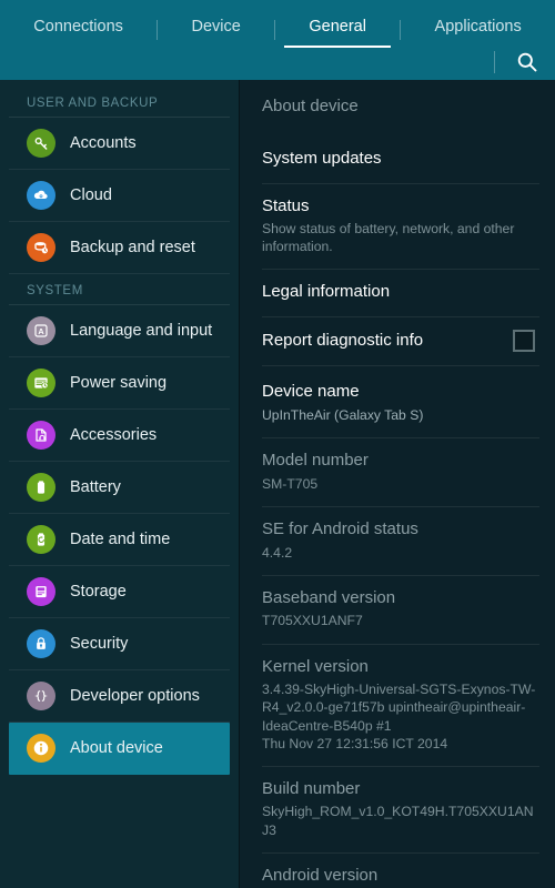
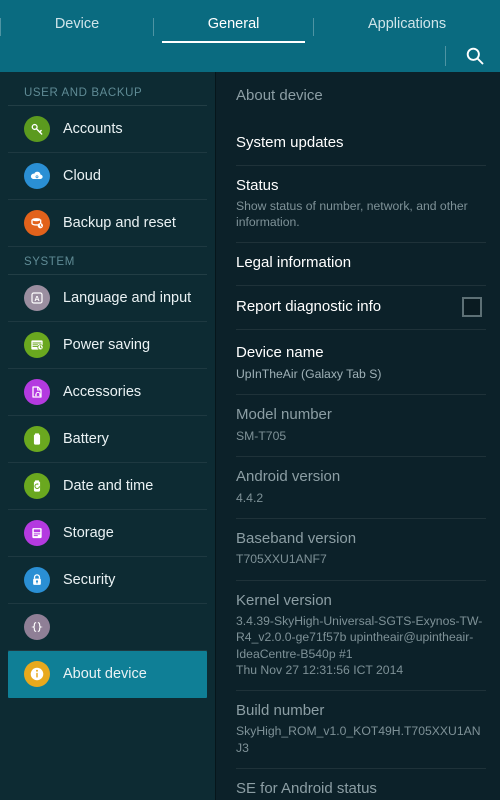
- Connections
  Device
  General
  Applications
  USER AND BACKUP
  Accounts
  Cloud
  Backup and reset
  SYSTEM
  A
  Language and input
  Power saving
  Accessories
  Battery
  Date and time
  Storage
  Security
- Developer options
  About device
  About device
  System updates
  Status
- Show status of battery, network, and other information.
+ Show status of number, network, and other information.
  Legal information
  Report diagnostic info
  Device name
  UpInTheAir (Galaxy Tab S)
  Model number
  SM-T705
- SE for Android status
+ Android version
  4.4.2
  Baseband version
  T705XXU1ANF7
  Kernel version
  3.4.39-SkyHigh-Universal-SGTS-Exynos-TW-R4_v2.0.0-ge71f57b upintheair@upintheair-IdeaCentre-B540p #1
  Thu Nov 27 12:31:56 ICT 2014
  Build number
  SkyHigh_ROM_v1.0_KOT49H.T705XXU1ANJ3
- Android version
+ SE for Android status
